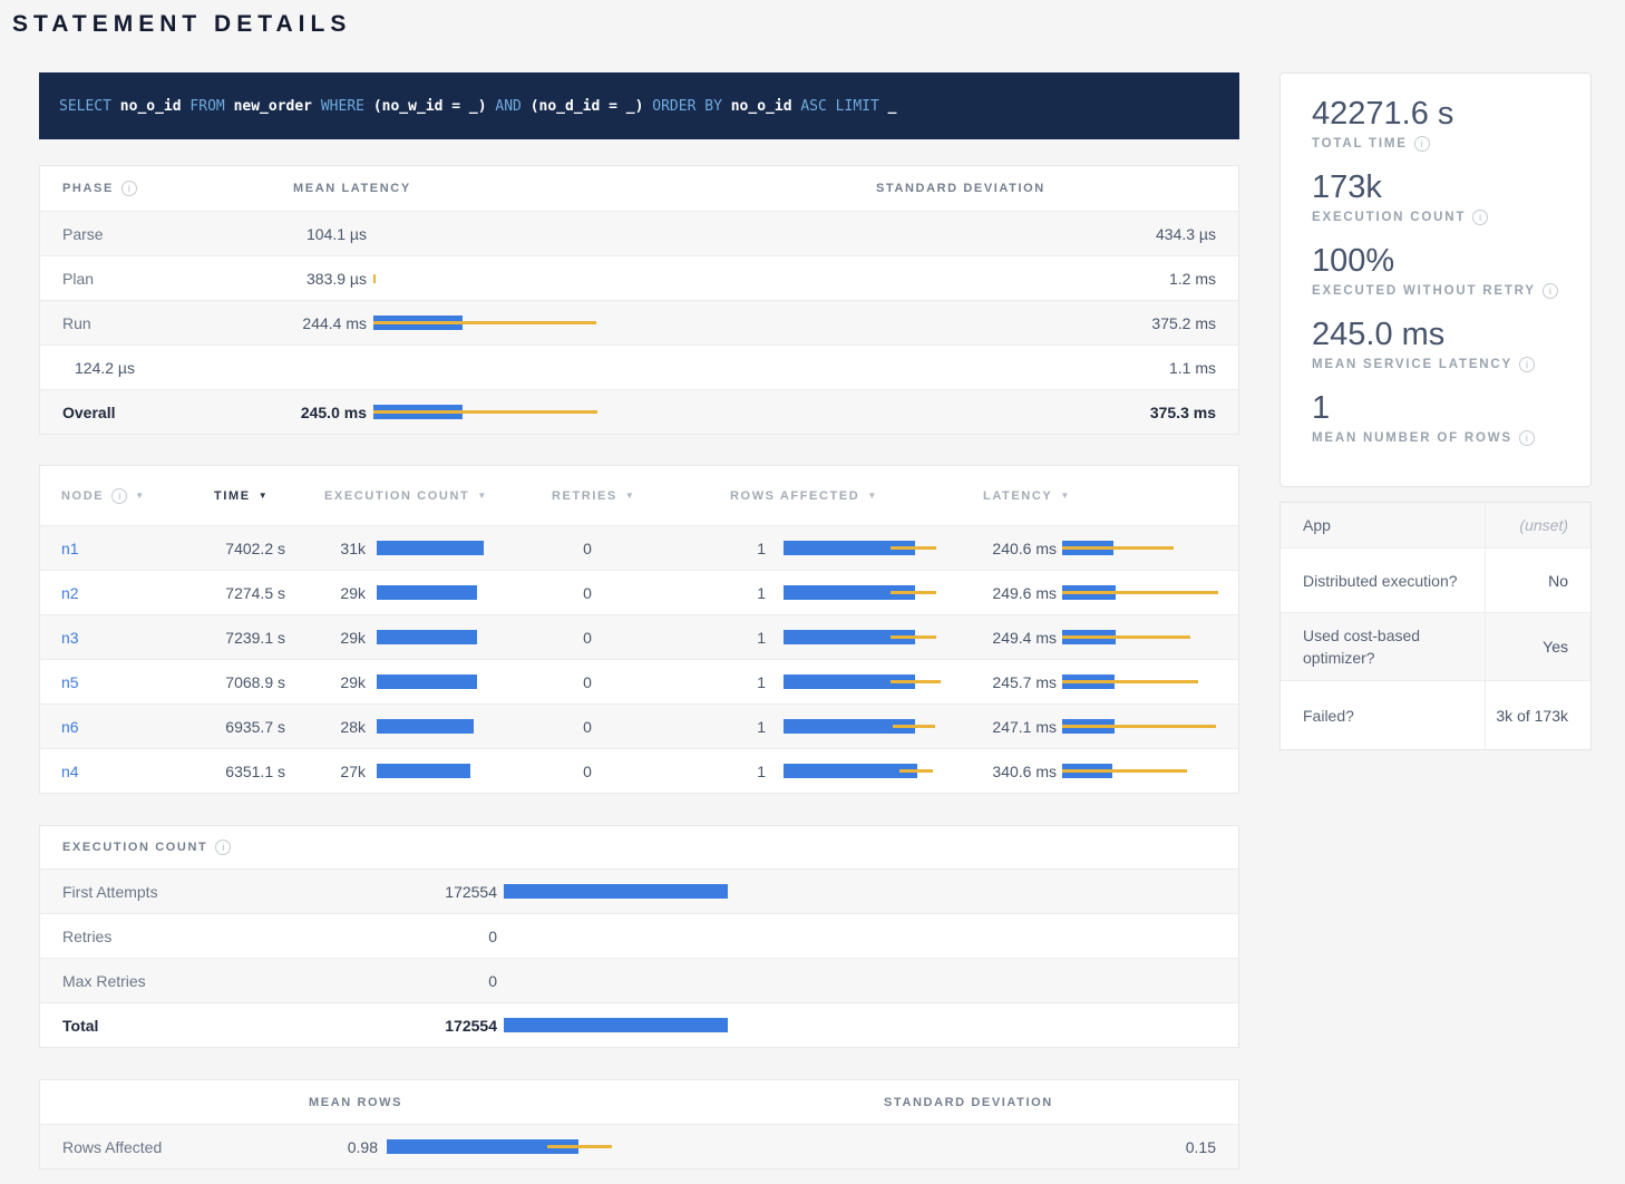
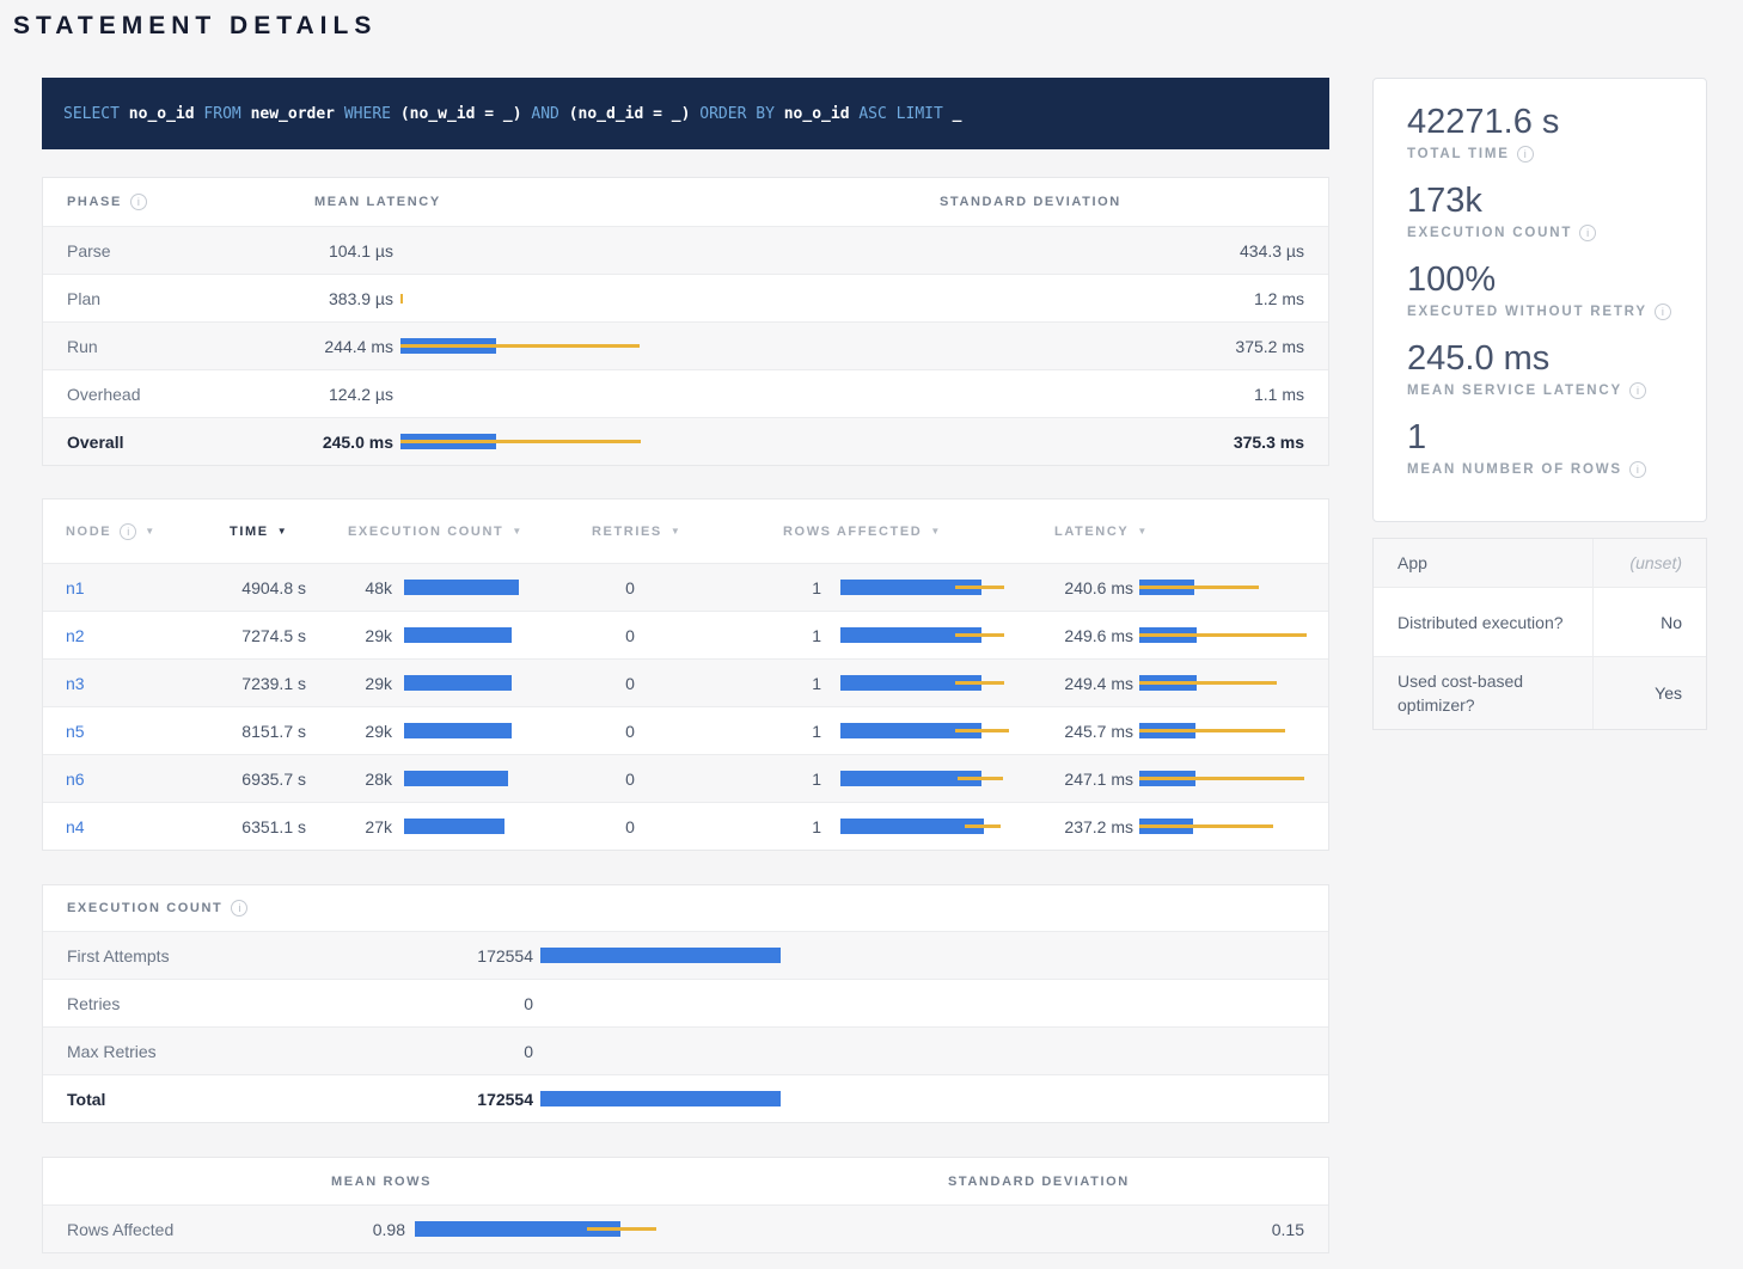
  STATEMENT DETAILS
  SELECT no_o_id FROM new_order WHERE (no_w_id = _) AND (no_d_id = _) ORDER BY no_o_id ASC LIMIT _
  PHASE
  i
  MEAN LATENCY
  STANDARD DEVIATION
  Parse
  104.1 µs
  434.3 µs
  Plan
  383.9 µs
  1.2 ms
  Run
  244.4 ms
  375.2 ms
+ Overhead
  124.2 µs
  1.1 ms
  Overall
  245.0 ms
  375.3 ms
  NODE
  i
  ▼
  TIME
  ▼
  EXECUTION COUNT
  ▼
  RETRIES
  ▼
  ROWS AFFECTED
  ▼
  LATENCY
  ▼
  n1
- 7402.2 s
+ 4904.8 s
- 31k
+ 48k
  0
  1
  240.6 ms
  n2
  7274.5 s
  29k
  0
  1
  249.6 ms
  n3
  7239.1 s
  29k
  0
  1
  249.4 ms
  n5
- 7068.9 s
+ 8151.7 s
  29k
  0
  1
  245.7 ms
  n6
  6935.7 s
  28k
  0
  1
  247.1 ms
  n4
  6351.1 s
  27k
  0
  1
- 340.6 ms
+ 237.2 ms
  EXECUTION COUNT
  i
  First Attempts
  172554
  Retries
  0
  Max Retries
  0
  Total
  172554
  MEAN ROWS
  STANDARD DEVIATION
  Rows Affected
  0.98
  0.15
  42271.6 s
  TOTAL TIME
  i
  173k
  EXECUTION COUNT
  i
  100%
  EXECUTED WITHOUT RETRY
  i
  245.0 ms
  MEAN SERVICE LATENCY
  i
  1
  MEAN NUMBER OF ROWS
  i
  App
  (unset)
  Distributed execution?
  No
  Used cost-based optimizer?
  Yes
- Failed?
- 3k of 173k
